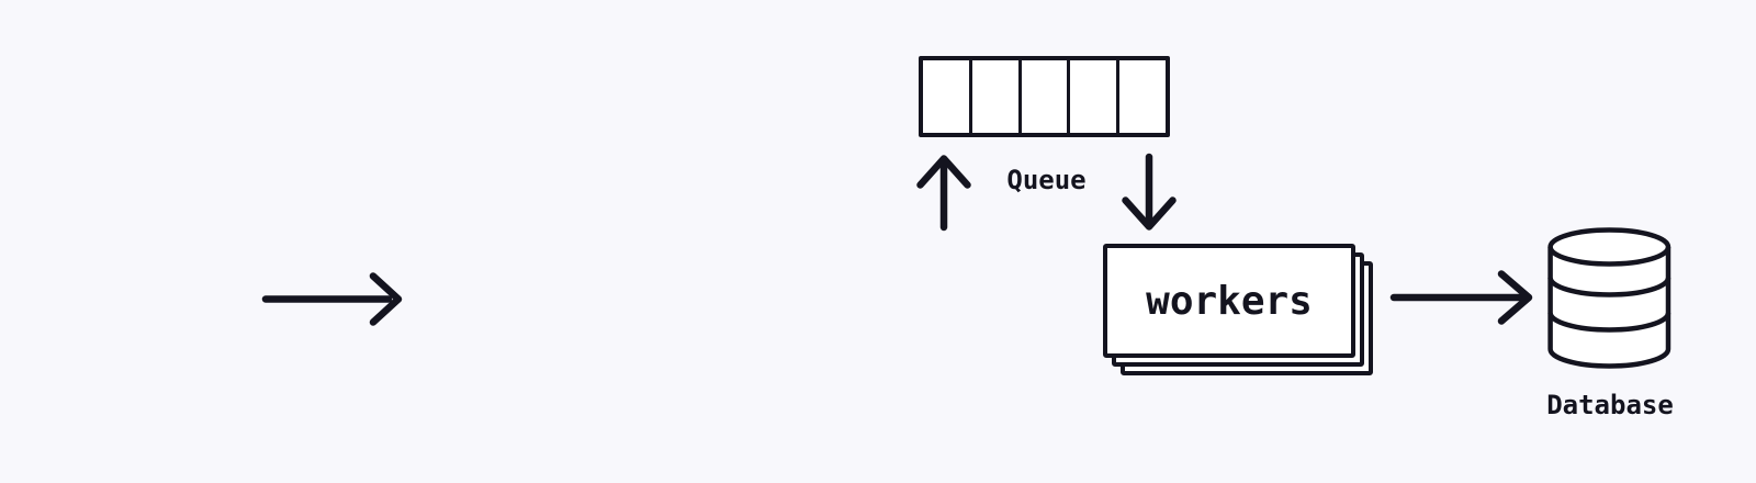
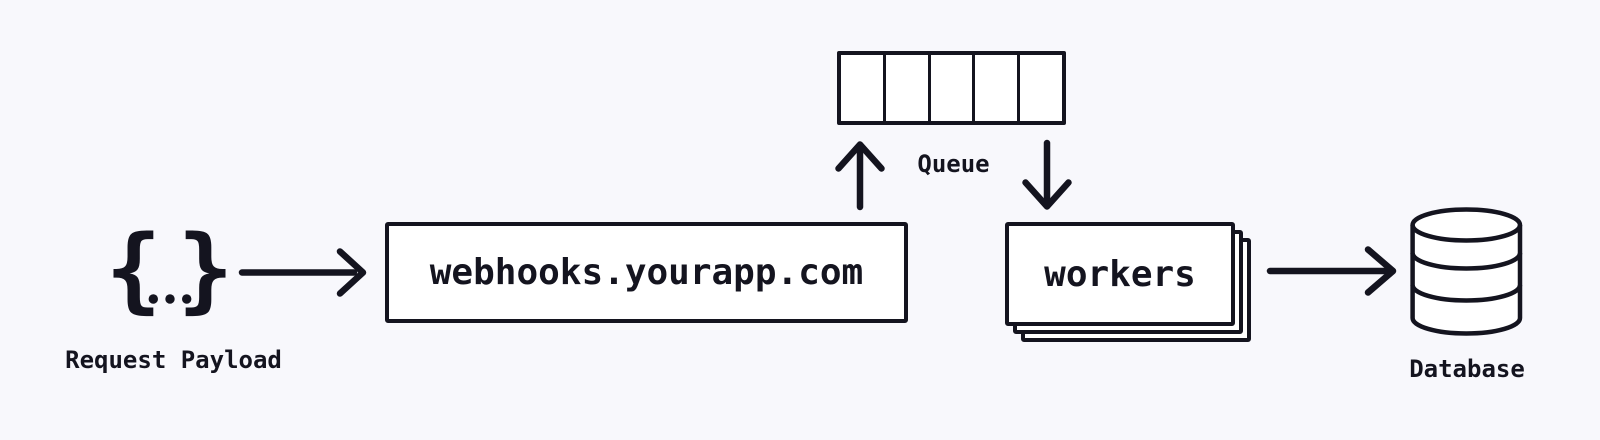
+ {
+ }
+ Request Payload
+ webhooks.yourapp.com
  Queue
  workers
  Database
